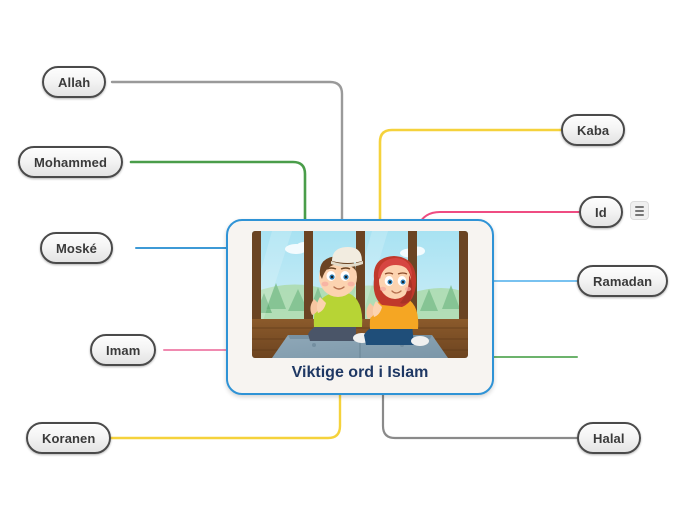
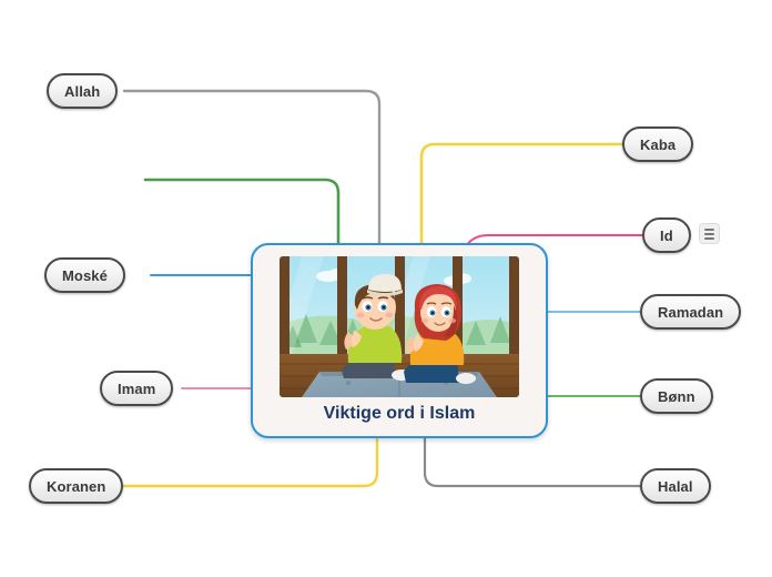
  Viktige ord i Islam
  Allah
- Mohammed
  Moské
  Imam
  Koranen
  Kaba
  Id
  Ramadan
+ Bønn
  Halal
